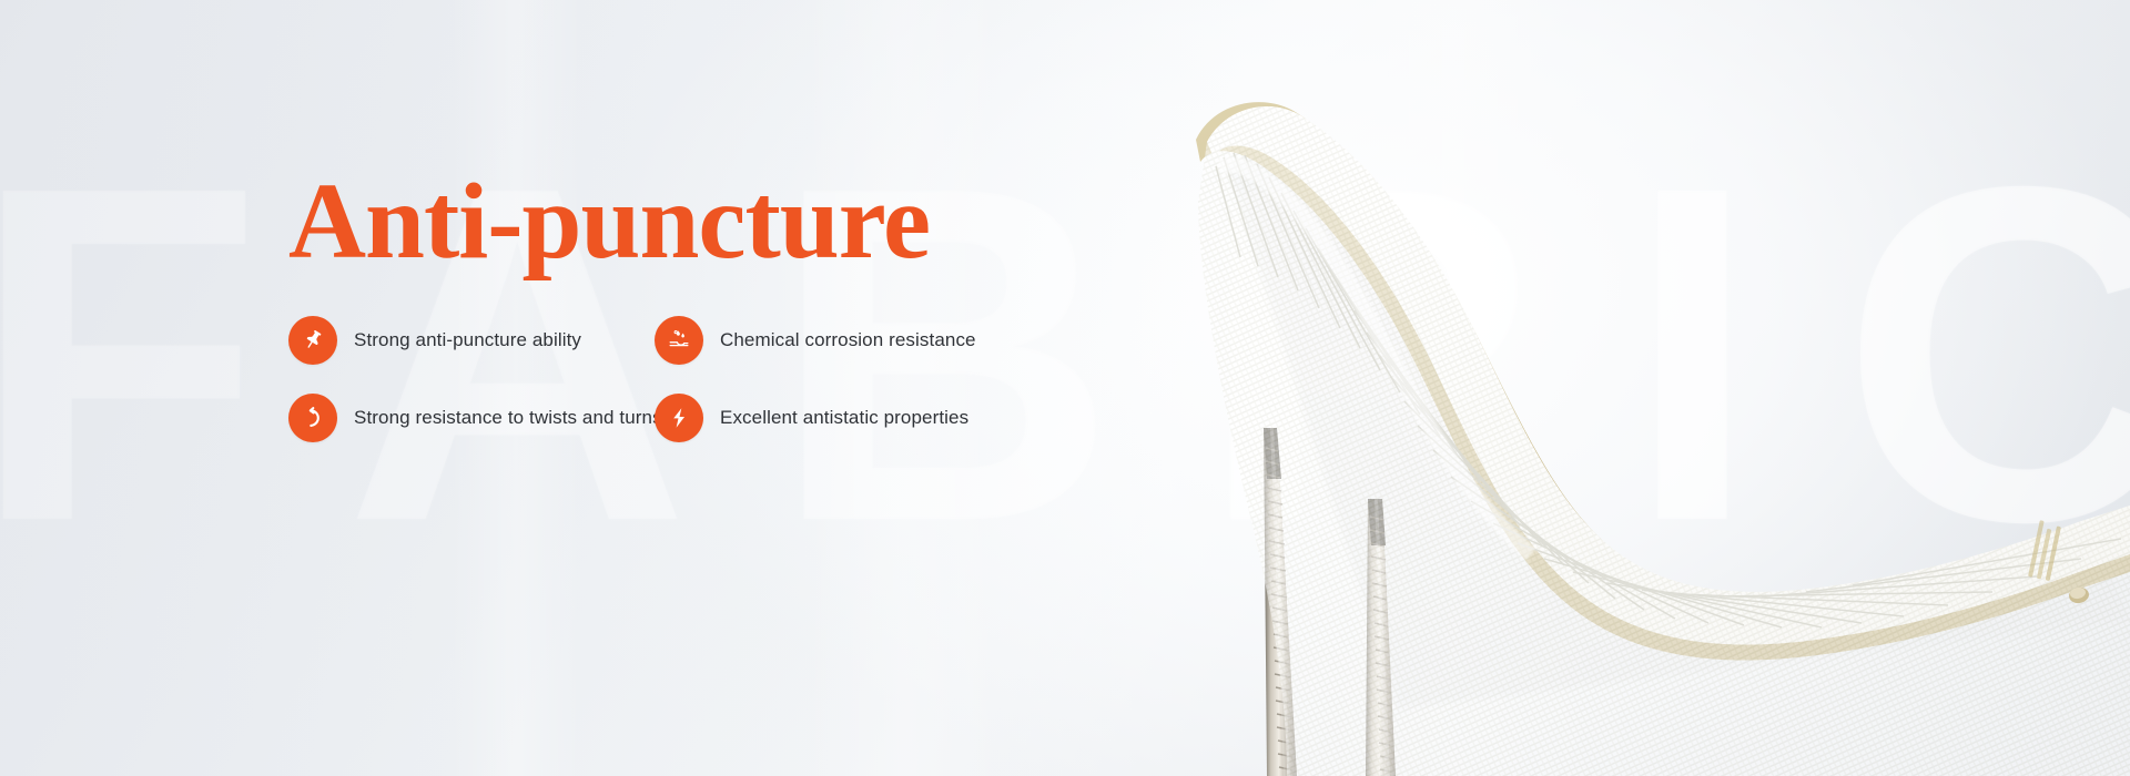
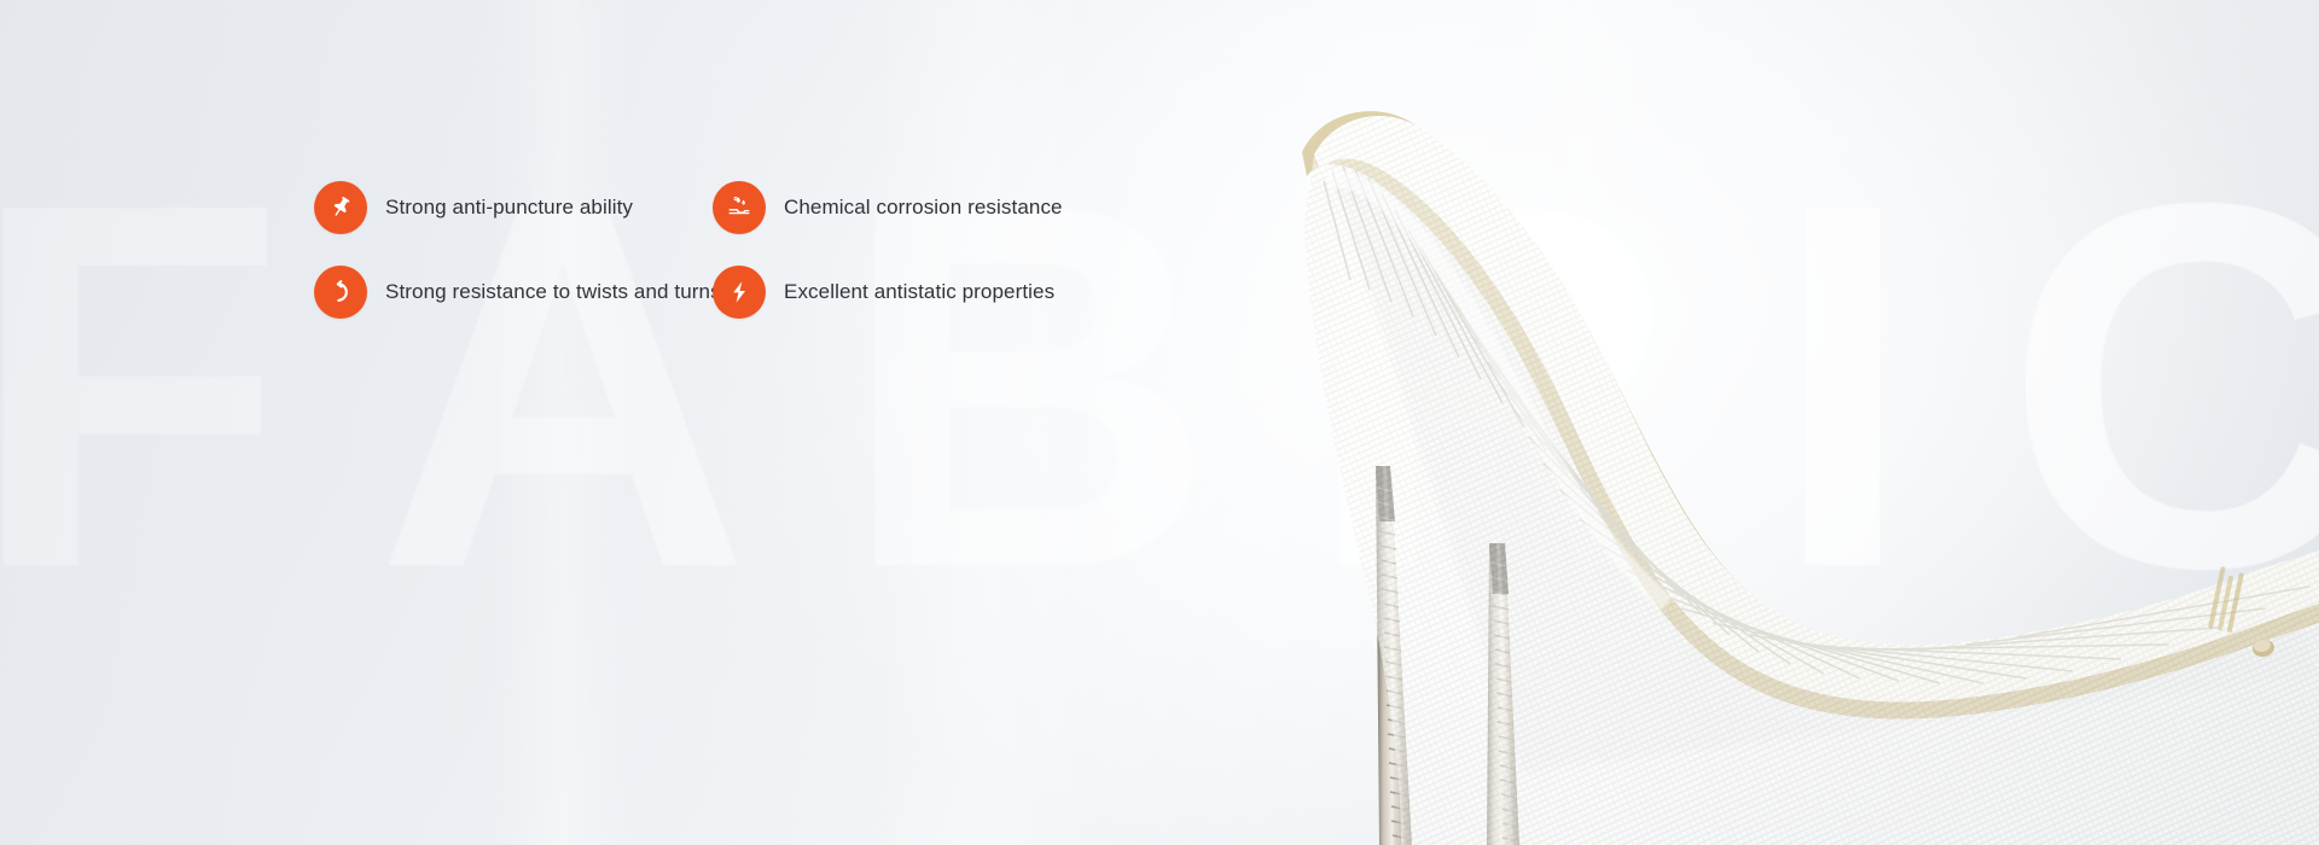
- Anti-puncture
  Strong anti-puncture ability
  Chemical corrosion resistance
  Strong resistance to twists and turn
  Excellent antistatic properties
